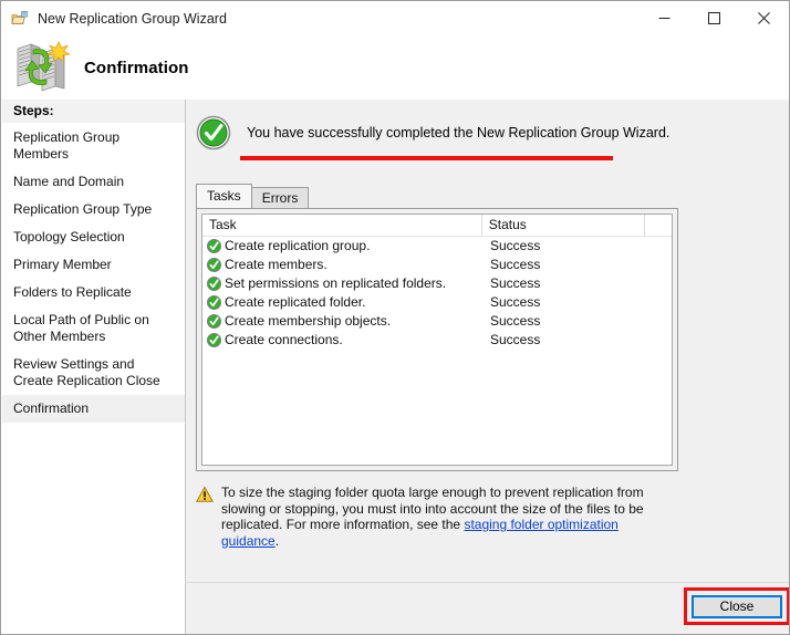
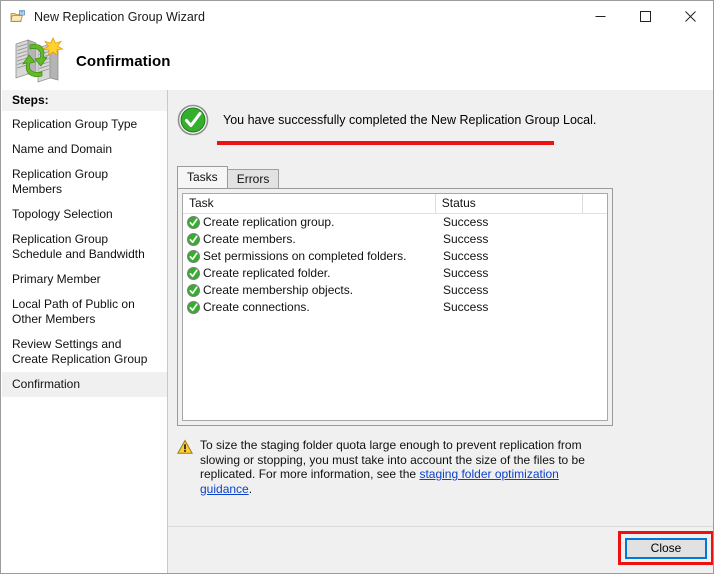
  New Replication Group Wizard
  Confirmation
  Steps:
- Replication Group Members
+ Replication Group Type
  Name and Domain
- Replication Group Type
+ Replication Group Members
  Topology Selection
+ Replication Group Schedule and Bandwidth
  Primary Member
- Folders to Replicate
  Local Path of Public on Other Members
- Review Settings and Create Replication Close
+ Review Settings and Create Replication Group
  Confirmation
- You have successfully completed the New Replication Group Wizard.
+ You have successfully completed the New Replication Group Local.
  Tasks
  Errors
  Task
  Status
  Create replication group.
  Success
  Create members.
  Success
- Set permissions on replicated folders.
+ Set permissions on completed folders.
  Success
  Create replicated folder.
  Success
  Create membership objects.
  Success
  Create connections.
  Success
- To size the staging folder quota large enough to prevent replication from slowing or stopping, you must into into account the size of the files to be replicated. For more information, see the staging folder optimization guidance.
+ To size the staging folder quota large enough to prevent replication from slowing or stopping, you must take into account the size of the files to be replicated. For more information, see the staging folder optimization guidance.
  Close
